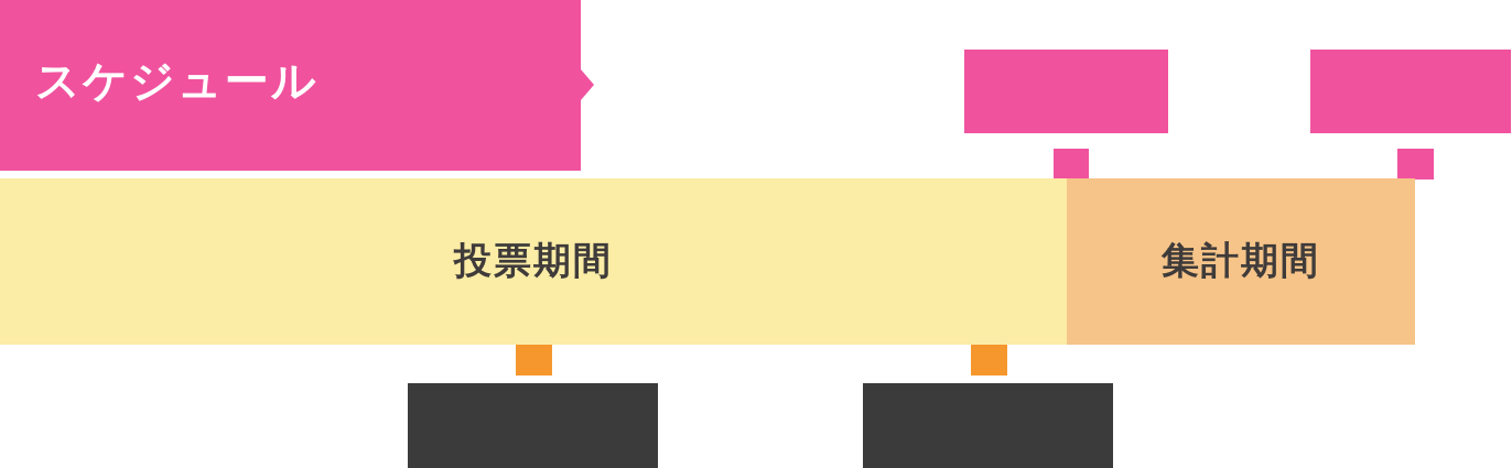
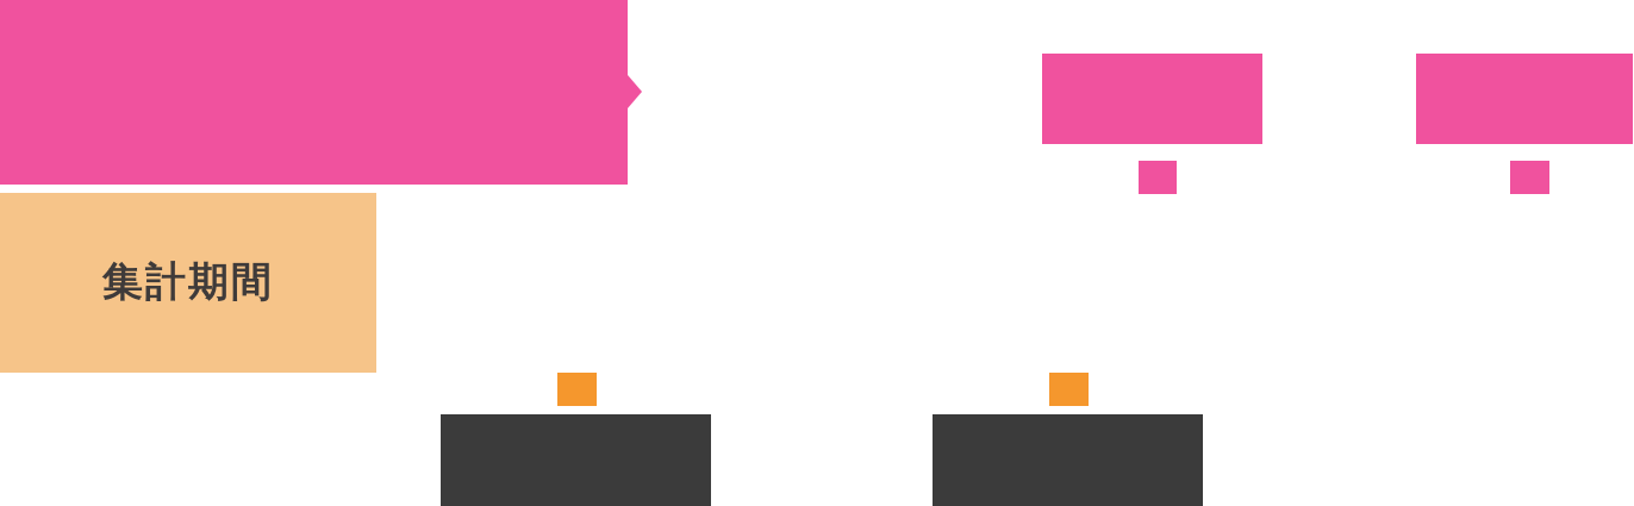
- スケジュール
- 投票期間
  集計期間
